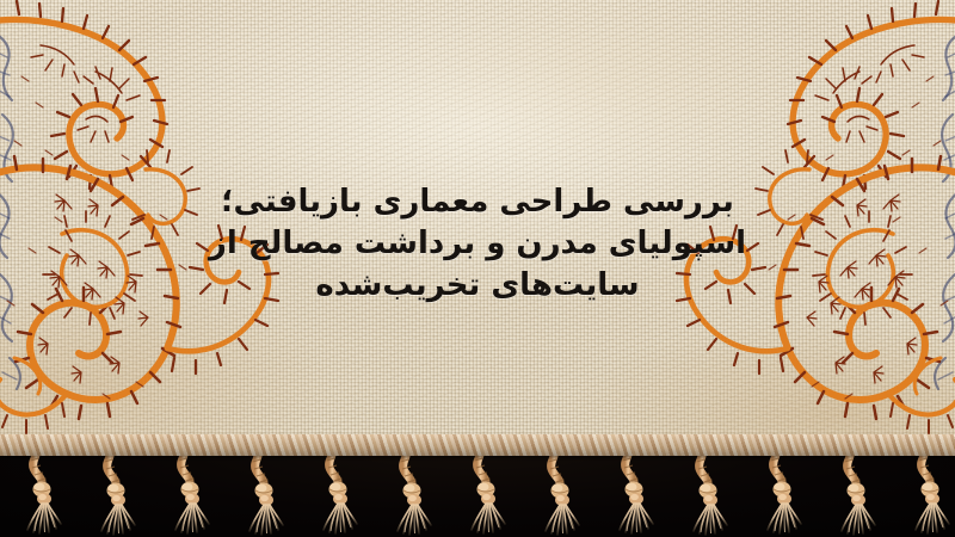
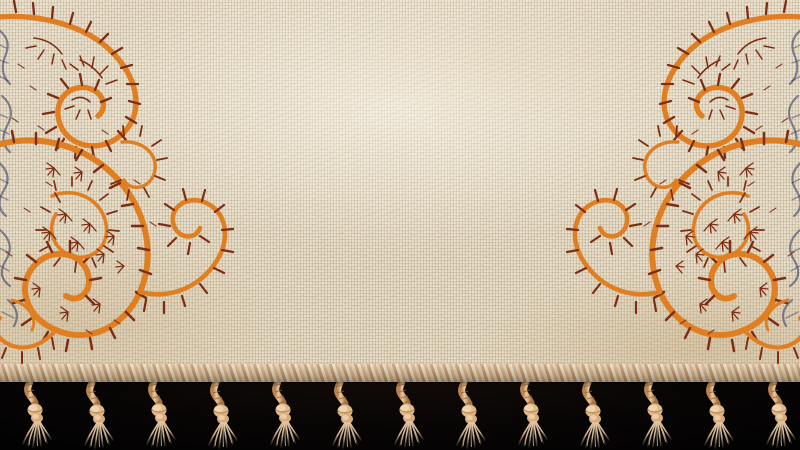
- بررسی طراحی معماری بازیافتی؛
- اسپولیای مدرن و برداشت مصالح از
- سایت‌های تخریب‌شده
